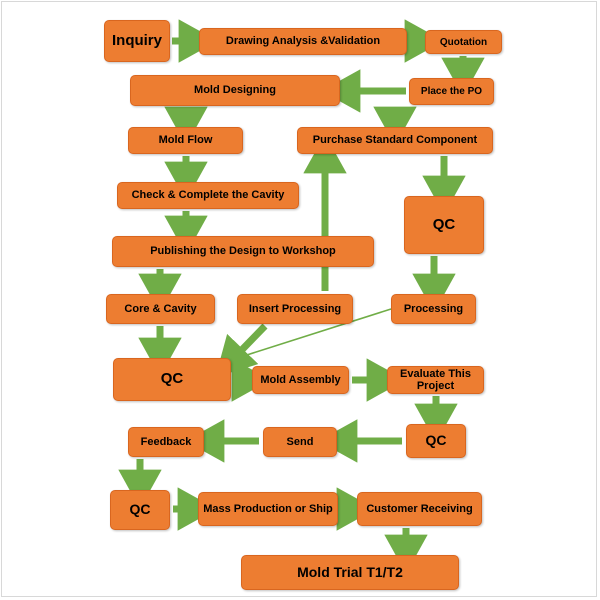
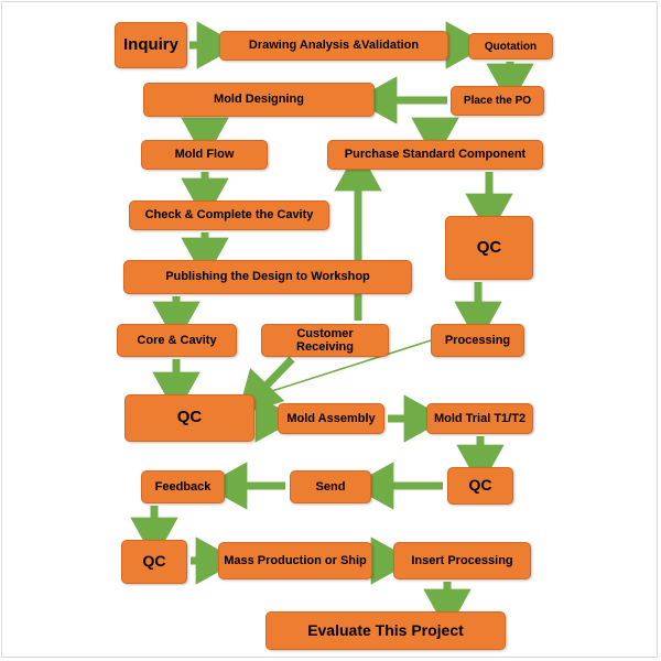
  Inquiry
  Drawing Analysis &Validation
  Quotation
  Mold Designing
  Place the PO
  Mold Flow
  Purchase Standard Component
  Check & Complete the Cavity
  QC
  Publishing the Design to Workshop
  Core & Cavity
- Insert Processing
+ Customer Receiving
  Processing
  QC
  Mold Assembly
- Evaluate This Project
+ Mold Trial T1/T2
  QC
  Send
  Feedback
  QC
  Mass Production or Ship
- Customer Receiving
+ Insert Processing
- Mold Trial T1/T2
+ Evaluate This Project
